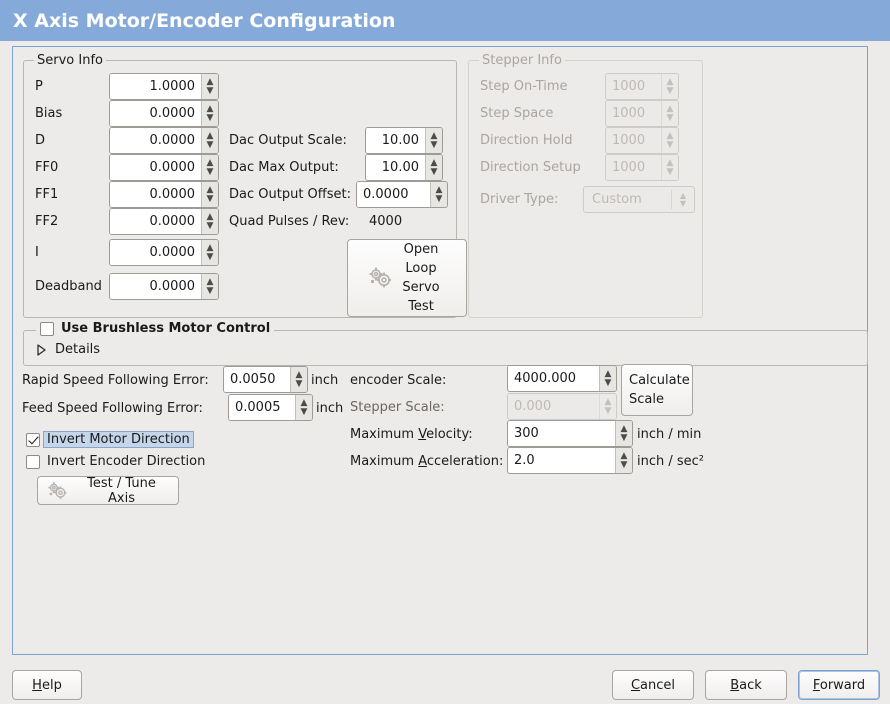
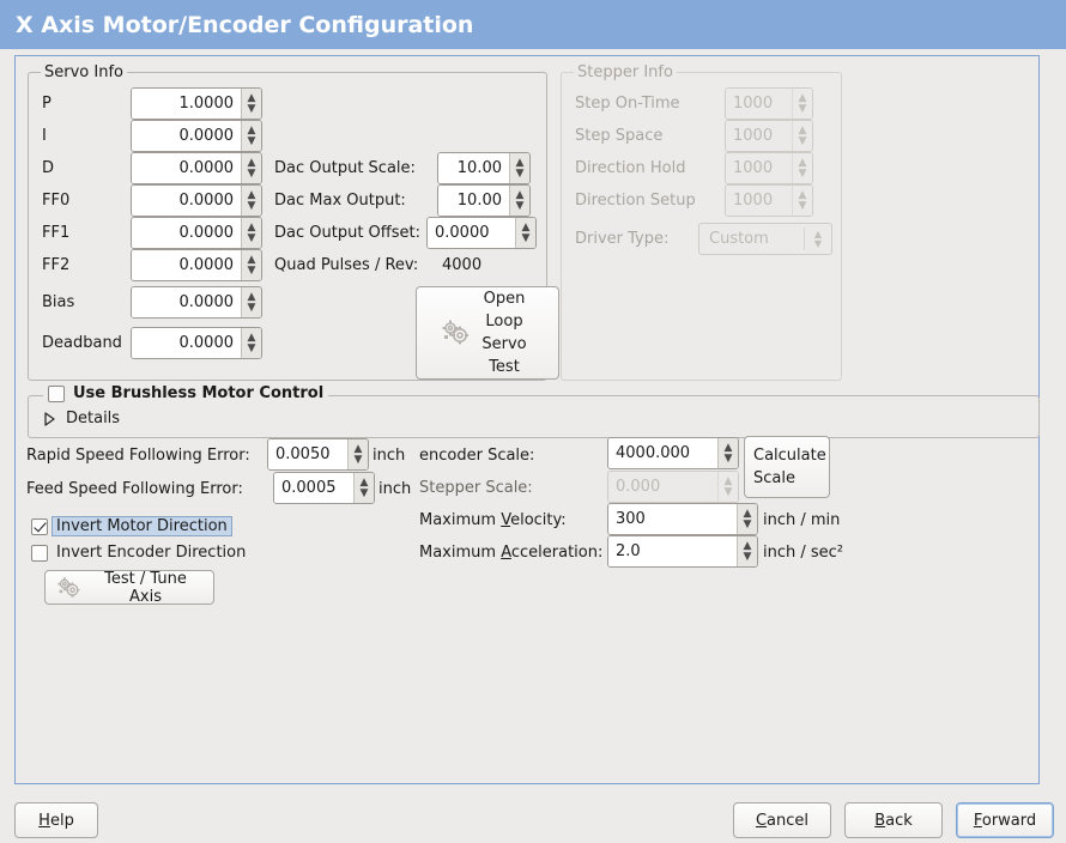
  X Axis Motor/Encoder Configuration
  Servo Info
  P
- Bias
+ I
  D
  FF0
  FF1
  FF2
- I
+ Bias
  Deadband
  1.0000
  ▲
  ▼
  0.0000
  ▲
  ▼
  0.0000
  ▲
  ▼
  0.0000
  ▲
  ▼
  0.0000
  ▲
  ▼
  0.0000
  ▲
  ▼
  0.0000
  ▲
  ▼
  0.0000
  ▲
  ▼
  Dac Output Scale:
  Dac Max Output:
  Dac Output Offset:
  Quad Pulses / Rev:
  4000
  10.00
  ▲
  ▼
  10.00
  ▲
  ▼
  0.0000
  ▲
  ▼
  Open
  Loop
  Servo
  Test
  Stepper Info
  Step On-Time
  Step Space
  Direction Hold
  Direction Setup
  Driver Type:
  1000
  ▲
  ▼
  1000
  ▲
  ▼
  1000
  ▲
  ▼
  1000
  ▲
  ▼
  Custom
  ▲
  ▼
  Use Brushless Motor Control
  Details
  Rapid Speed Following Error:
  0.0050
  ▲
  ▼
  inch
  Feed Speed Following Error:
  0.0005
  ▲
  ▼
  inch
  Invert Motor Direction
  Invert Encoder Direction
  Test / Tune Axis
  encoder Scale:
  4000.000
  ▲
  ▼
  Stepper Scale:
  0.000
  ▲
  ▼
  Calculate
  Scale
  Maximum Velocity:
  300
  ▲
  ▼
  inch / min
  Maximum Acceleration:
  2.0
  ▲
  ▼
  inch / sec²
  Help
  Cancel
  Back
  Forward
